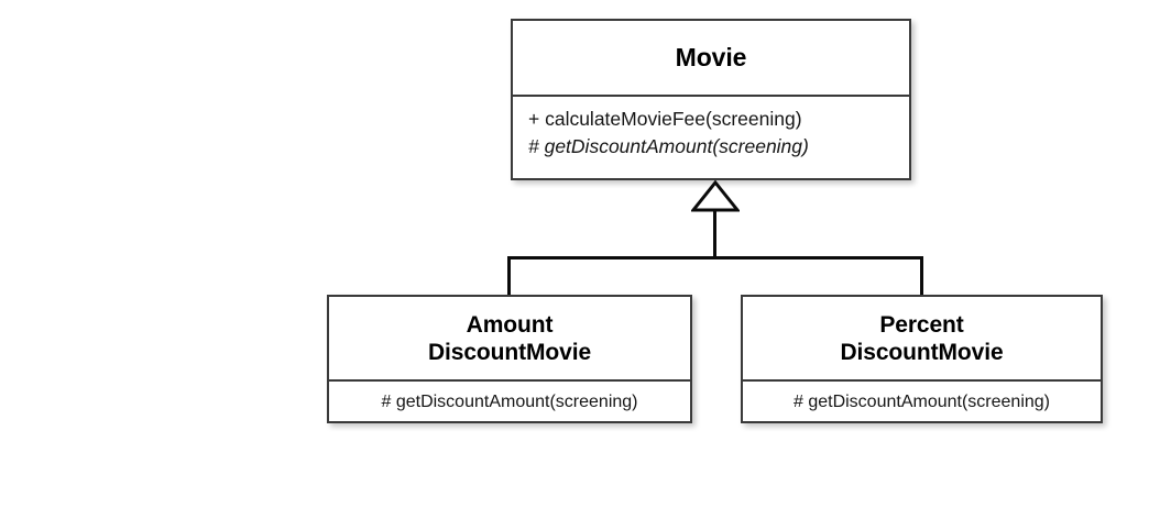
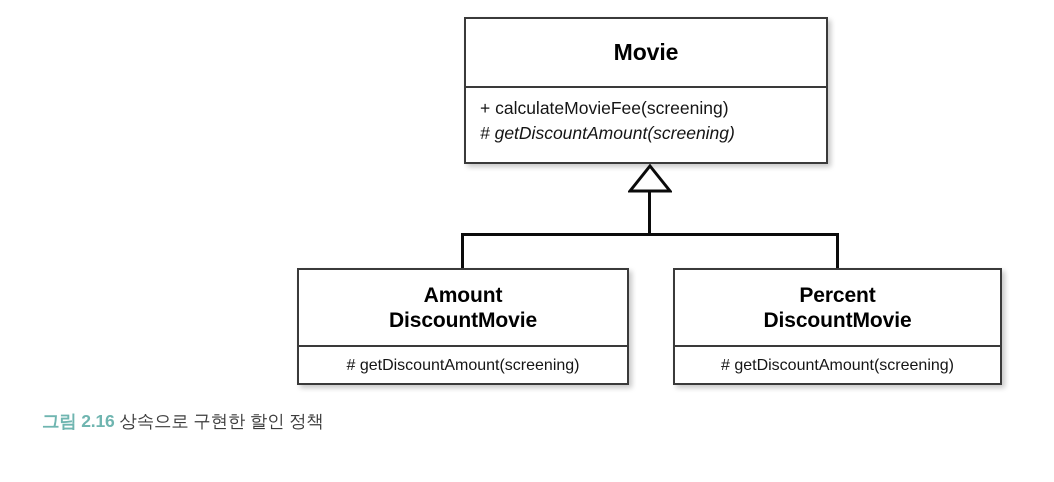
  Movie
  + calculateMovieFee(screening)
  # getDiscountAmount(screening)
  Amount
  DiscountMovie
  # getDiscountAmount(screening)
  Percent
  DiscountMovie
  # getDiscountAmount(screening)
+ 그림 2.16 상속으로 구현한 할인 정책
